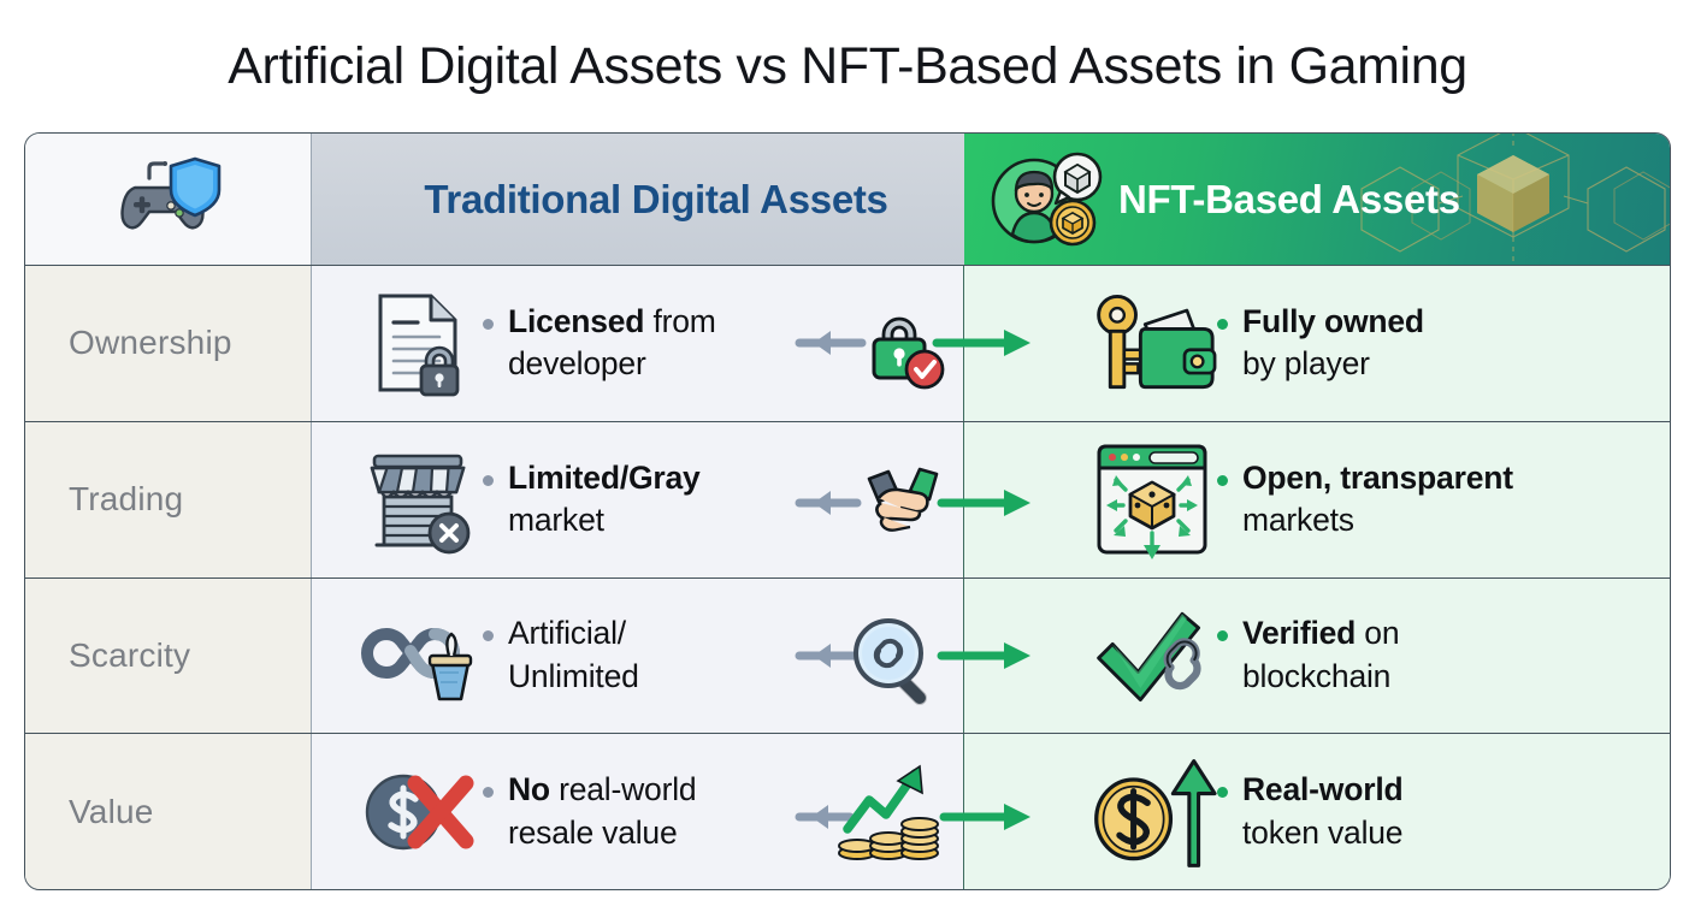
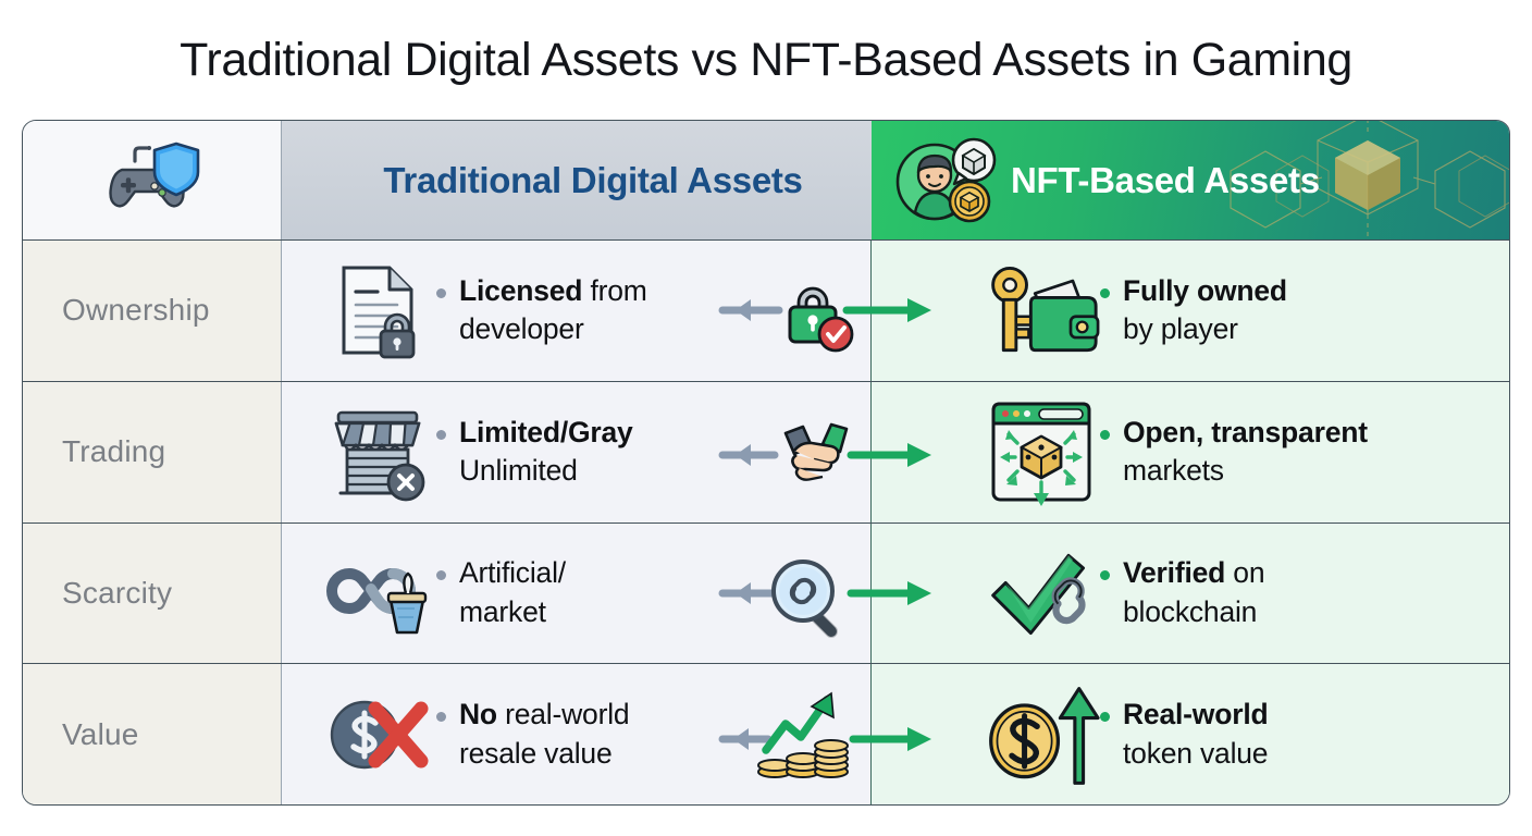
- Artificial Digital Assets vs NFT-Based Assets in Gaming
+ Traditional Digital Assets vs NFT-Based Assets in Gaming
  Traditional Digital Assets
  NFT-Based Assets
  Ownership
  Licensed from
  developer
  Fully owned
  by player
  Trading
  Limited/Gray
- market
+ Unlimited
  Open, transparent
  markets
  Scarcity
  Artificial/
- Unlimited
+ market
  Verified on
  blockchain
  Value
  No real-world
  resale value
  Real-world
  token value
